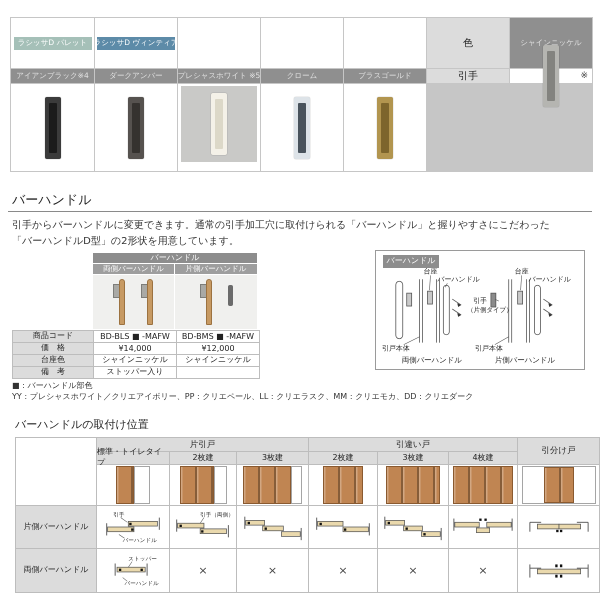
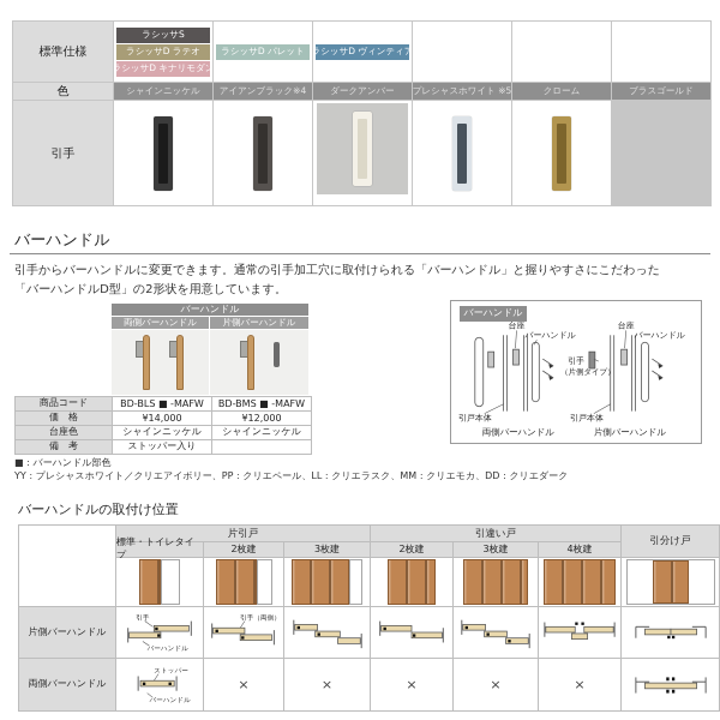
+ 標準仕様
+ ラシッサS
+ ラシッサD ラテオ
+ ラシッサD キナリモダン
  ラシッサD パレット
  ラシッサD ヴィンティア
  色
  シャインニッケル
  アイアンブラック※4
  ダークアンバー
  プレシャスホワイト ※5
  クローム
  ブラスゴールド
  引手
- ※
  バーハンドル
  引手からバーハンドルに変更できます。通常の引手加工穴に取付けられる「バーハンドル」と握りやすさにこだわった
  「バーハンドルD型」の2形状を用意しています。
  バーハンドル
  両側バーハンドル
  片側バーハンドル
  商品コード
  BD-BLS ■ -MAFW
  BD-BMS ■ -MAFW
  価 格
  ¥14,000
  ¥12,000
  台座色
  シャインニッケル
  シャインニッケル
  備 考
  ストッパー入り
  ■：バーハンドル部色
  YY：プレシャスホワイト／クリエアイボリー、PP：クリエペール、LL：クリエラスク、MM：クリエモカ、DD：クリエダーク
  台座
  バーハンドル
  引戸本体
  両側バーハンドル
  台座
  バーハンドル
  引手
  （片側タイプ）
  引戸本体
  片側バーハンドル
  バーハンドル
  バーハンドルの取付け位置
  片引戸
  引違い戸
  引分け戸
  標準・トイレタイプ
  2枚建
  3枚建
  2枚建
  3枚建
  4枚建
  片側バーハンドル
  両側バーハンドル
  ×
  ×
  ×
  ×
  ×
